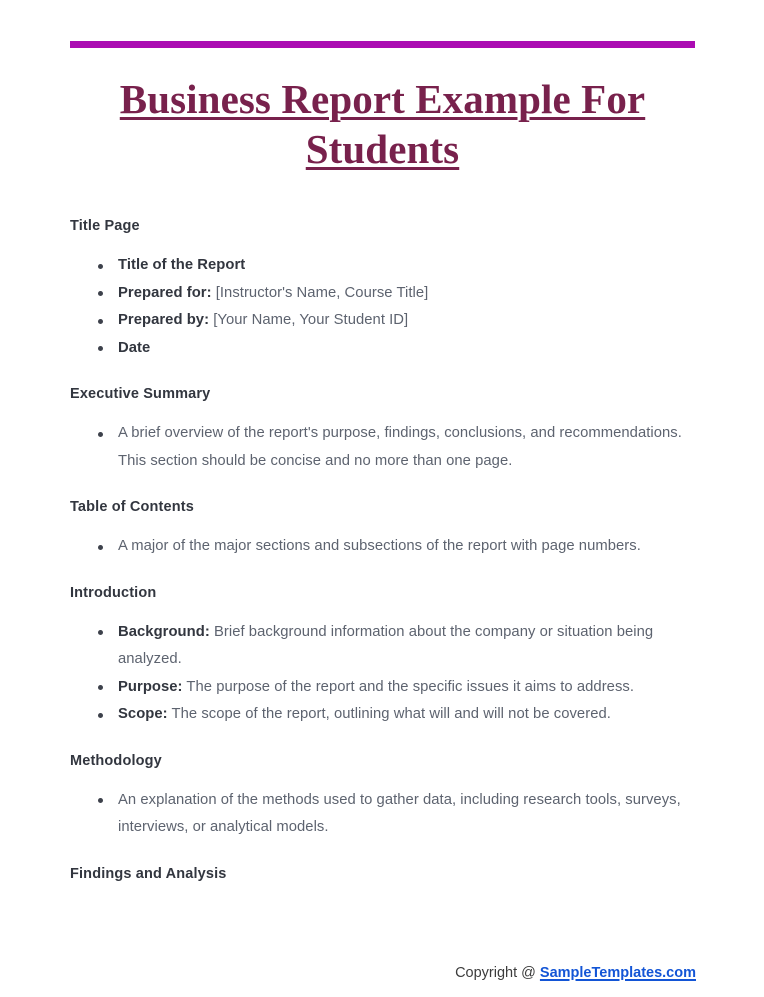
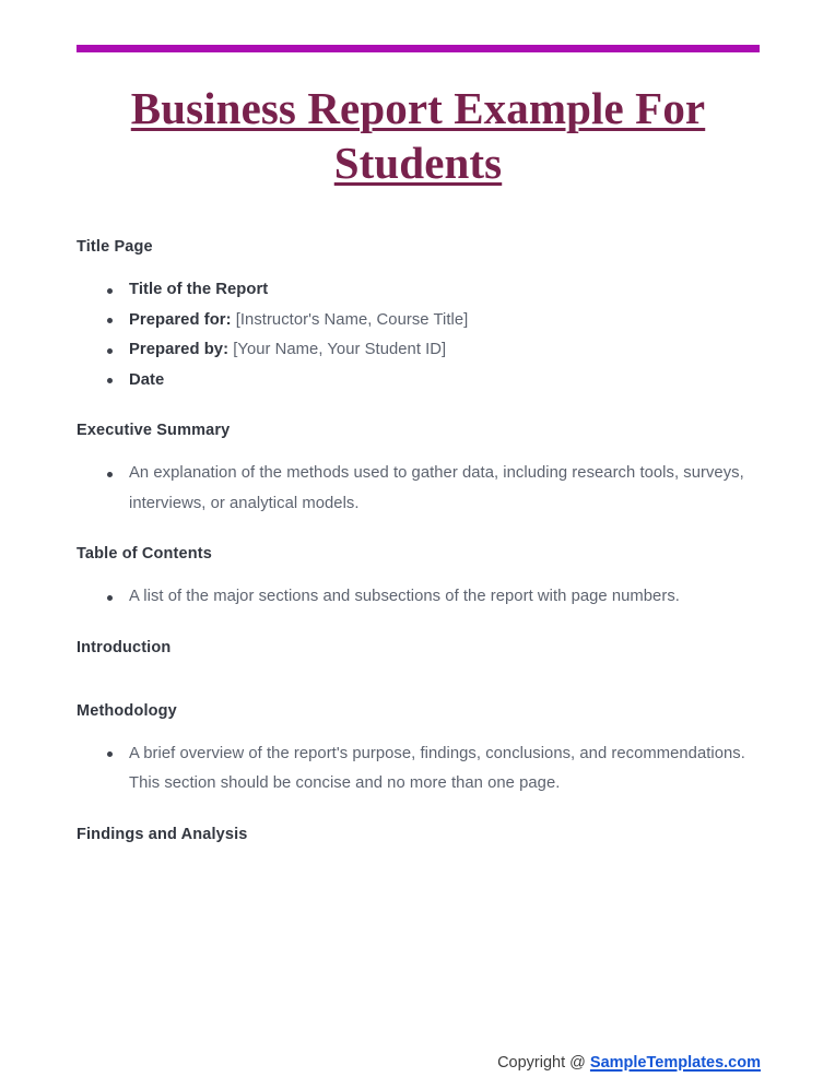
  Business Report Example For
  Students
  Title Page
  Title of the Report
  Prepared for: [Instructor's Name, Course Title]
  Prepared by: [Your Name, Your Student ID]
  Date
  Executive Summary
- A brief overview of the report's purpose, findings, conclusions, and recommendations. This section should be concise and no more than one page.
+ An explanation of the methods used to gather data, including research tools, surveys, interviews, or analytical models.
  Table of Contents
- A major of the major sections and subsections of the report with page numbers.
+ A list of the major sections and subsections of the report with page numbers.
  Introduction
- Background: Brief background information about the company or situation being analyzed.
- Purpose: The purpose of the report and the specific issues it aims to address.
- Scope: The scope of the report, outlining what will and will not be covered.
  Methodology
- An explanation of the methods used to gather data, including research tools, surveys, interviews, or analytical models.
+ A brief overview of the report's purpose, findings, conclusions, and recommendations. This section should be concise and no more than one page.
  Findings and Analysis
  Copyright @ SampleTemplates.com
